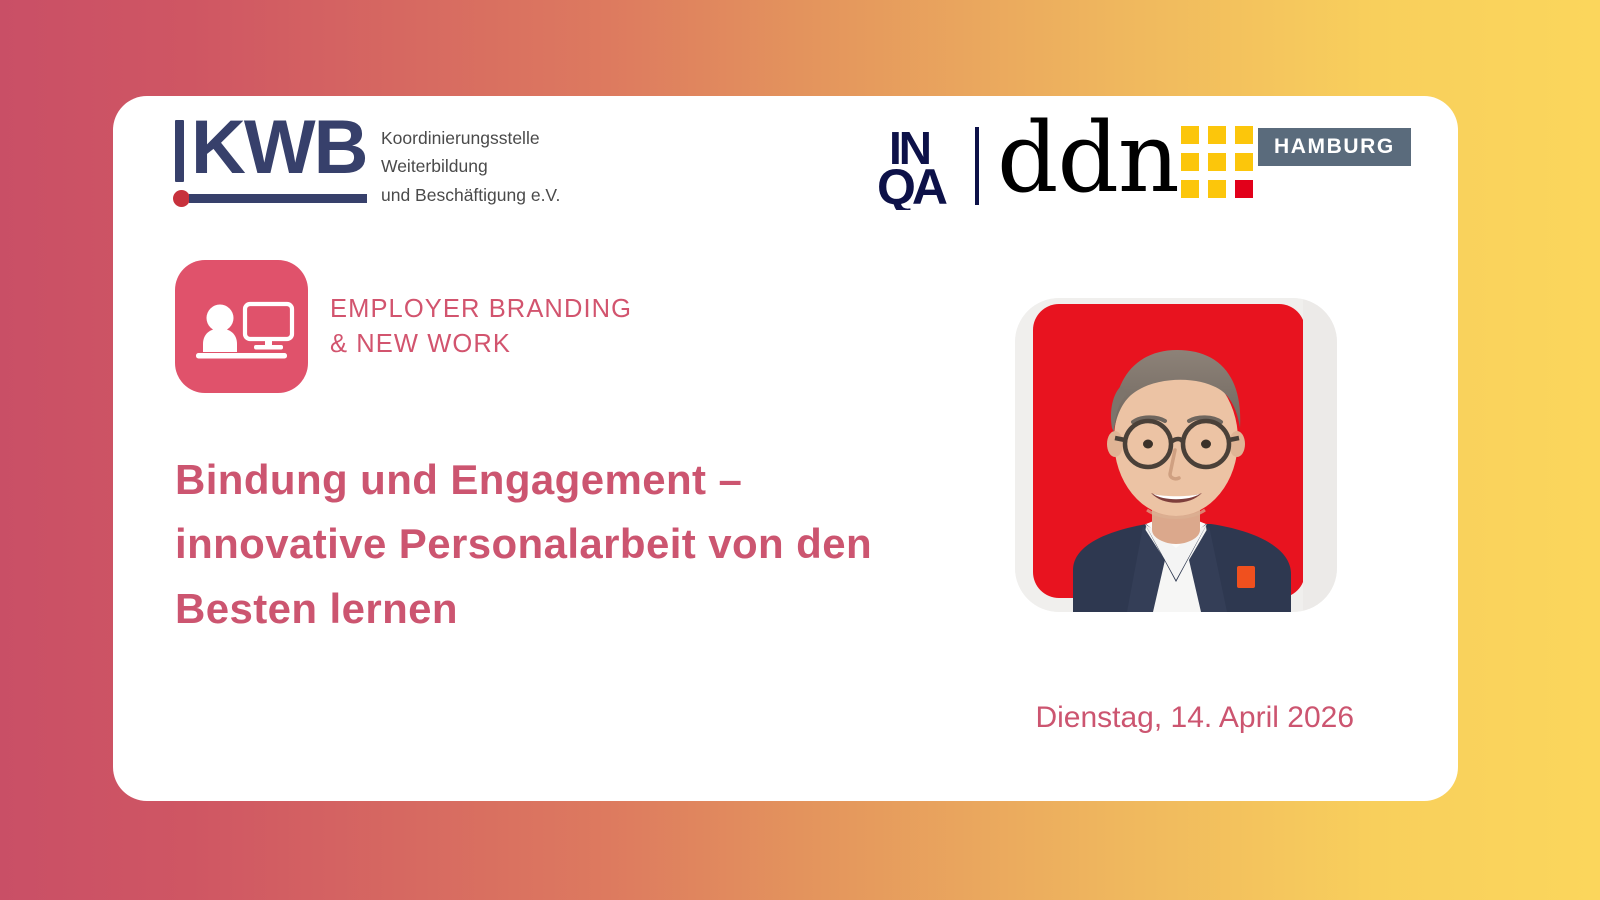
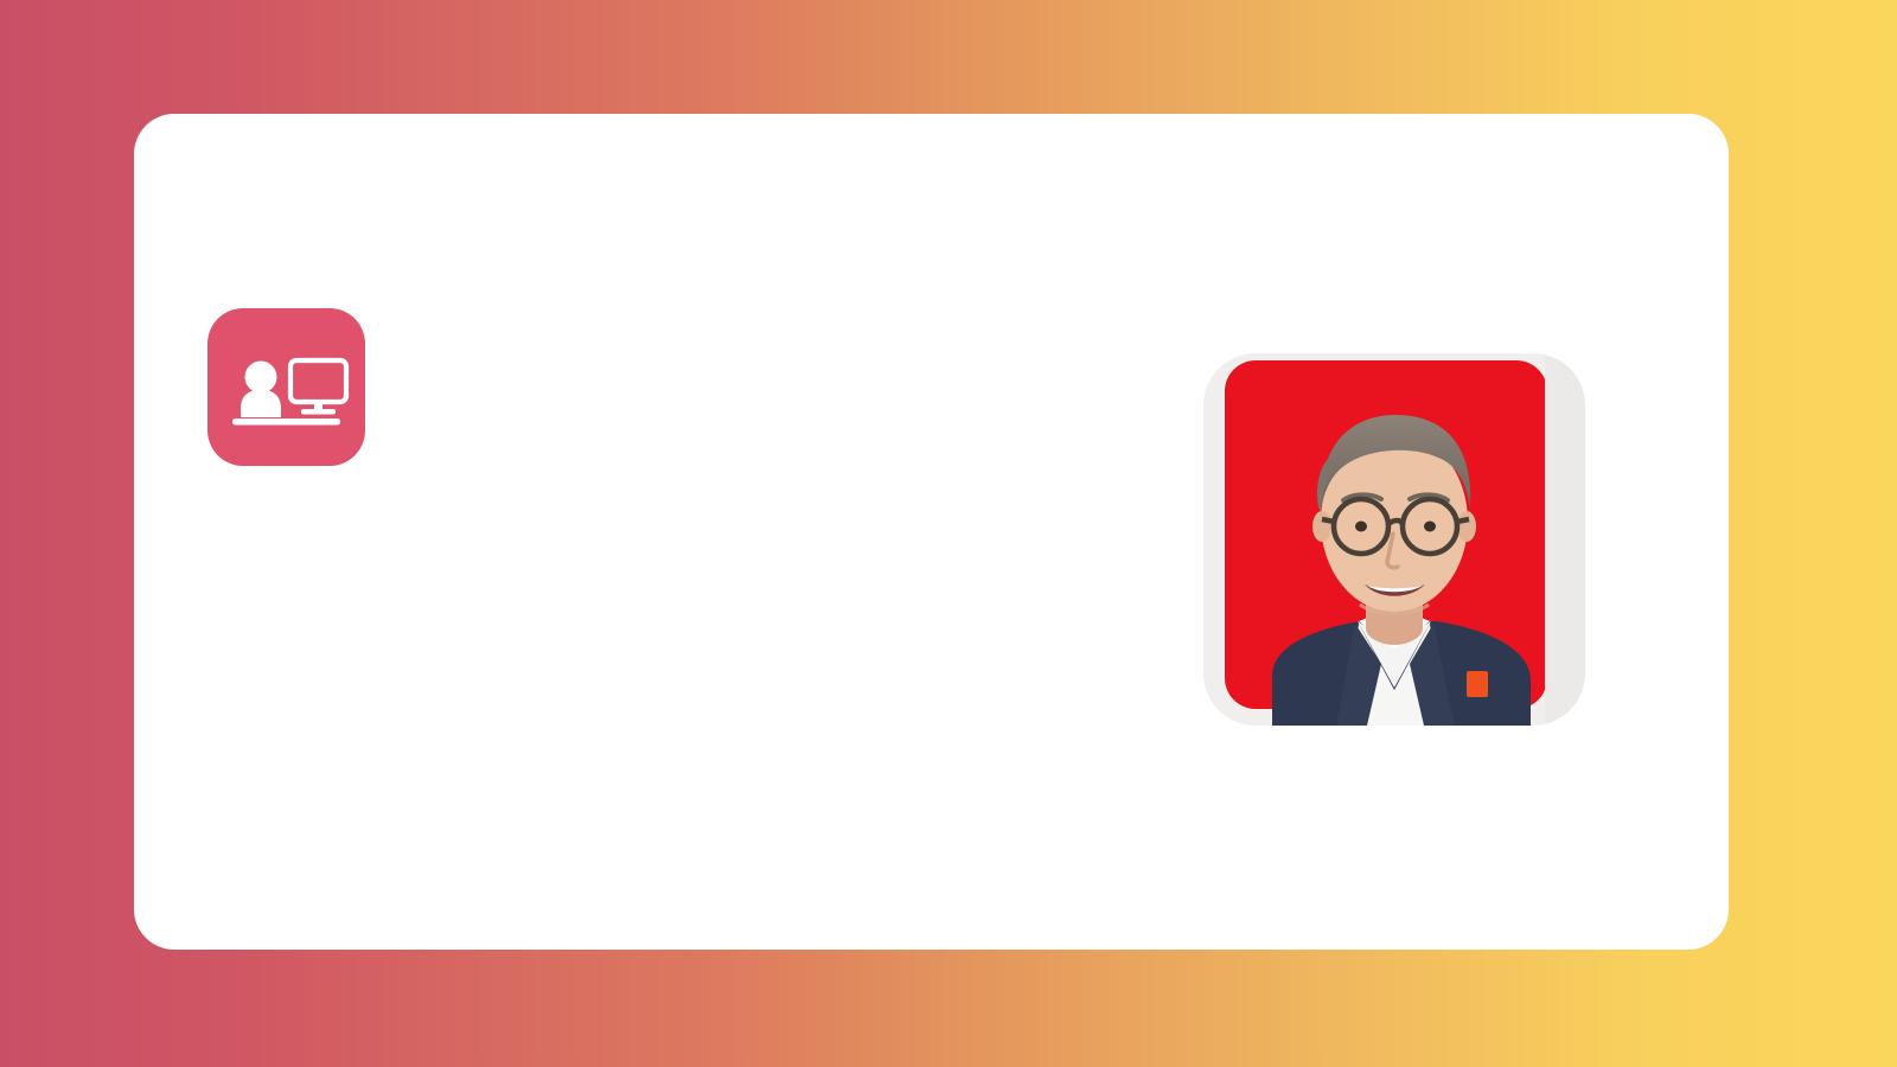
- KWB
- Koordinierungsstelle
- Weiterbildung
- und Beschäftigung e.V.
- IN
- QA
- ddn
- HAMBURG
- EMPLOYER BRANDING
- & NEW WORK
- Bindung und Engagement – innovative Personalarbeit von den Besten lernen
- Dienstag, 14. April 2026
